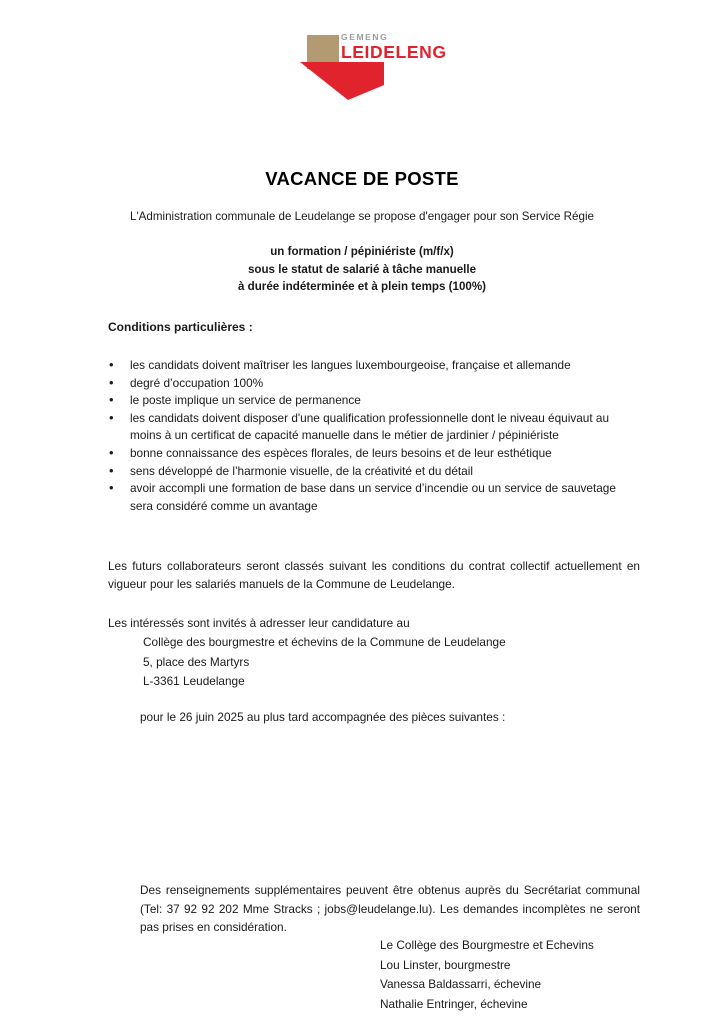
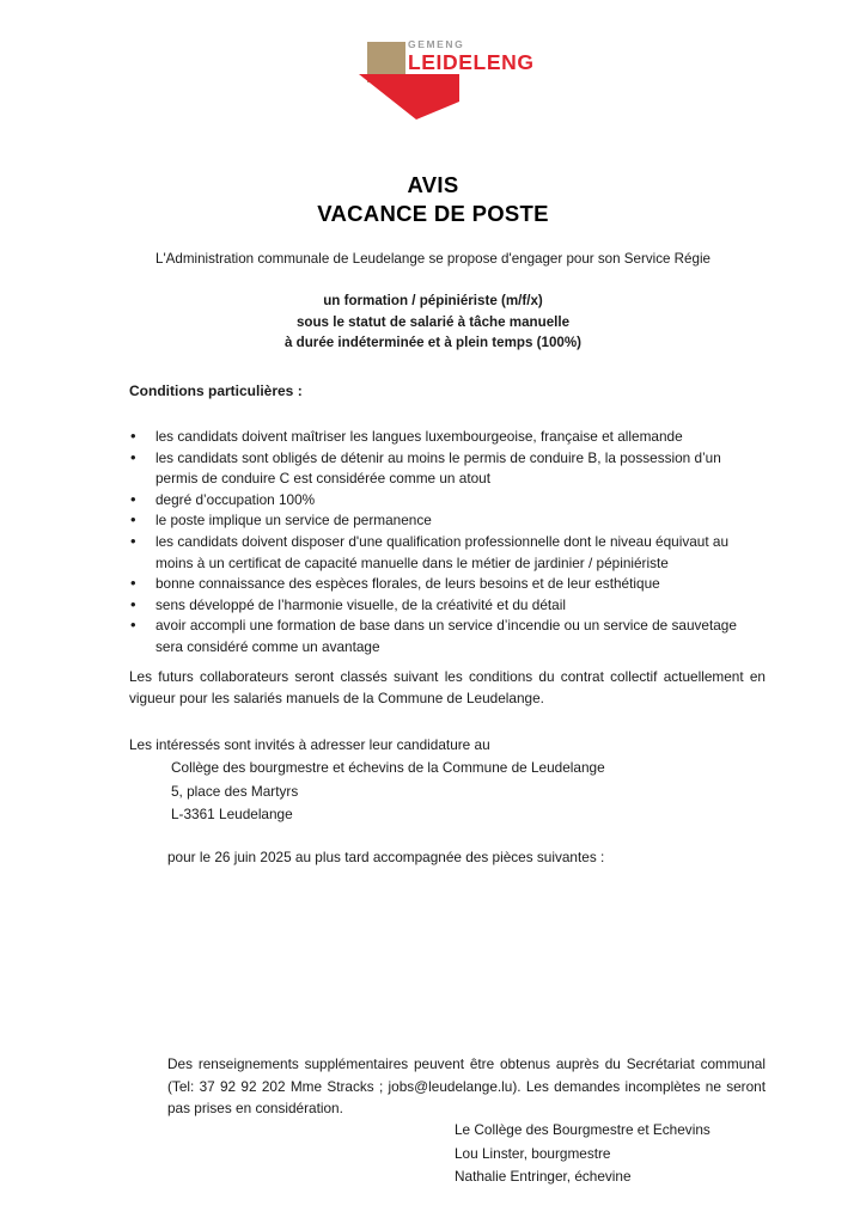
  GEMENG
  LEIDELENG
+ AVIS
  VACANCE DE POSTE
  L'Administration communale de Leudelange se propose d'engager pour son Service Régie
  un formation / pépiniériste (m/f/x)
  sous le statut de salarié à tâche manuelle
  à durée indéterminée et à plein temps (100%)
  Conditions particulières :
  les candidats doivent maîtriser les langues luxembourgeoise, française et allemande
+ les candidats sont obligés de détenir au moins le permis de conduire B, la possession d’un permis de conduire C est considérée comme un atout
  degré d’occupation 100%
  le poste implique un service de permanence
  les candidats doivent disposer d'une qualification professionnelle dont le niveau équivaut au moins à un certificat de capacité manuelle dans le métier de jardinier / pépiniériste
  bonne connaissance des espèces florales, de leurs besoins et de leur esthétique
  sens développé de l’harmonie visuelle, de la créativité et du détail
  avoir accompli une formation de base dans un service d’incendie ou un service de sauvetage sera considéré comme un avantage
  Les futurs collaborateurs seront classés suivant les conditions du contrat collectif actuellement en vigueur pour les salariés manuels de la Commune de Leudelange.
  Les intéressés sont invités à adresser leur candidature au
  Collège des bourgmestre et échevins de la Commune de Leudelange
  5, place des Martyrs
  L-3361 Leudelange
  pour le 26 juin 2025 au plus tard accompagnée des pièces suivantes :
  Des renseignements supplémentaires peuvent être obtenus auprès du Secrétariat communal (Tel: 37 92 92 202 Mme Stracks ; jobs@leudelange.lu). Les demandes incomplètes ne seront pas prises en considération.
  Le Collège des Bourgmestre et Echevins
  Lou Linster, bourgmestre
- Vanessa Baldassarri, échevine
  Nathalie Entringer, échevine
